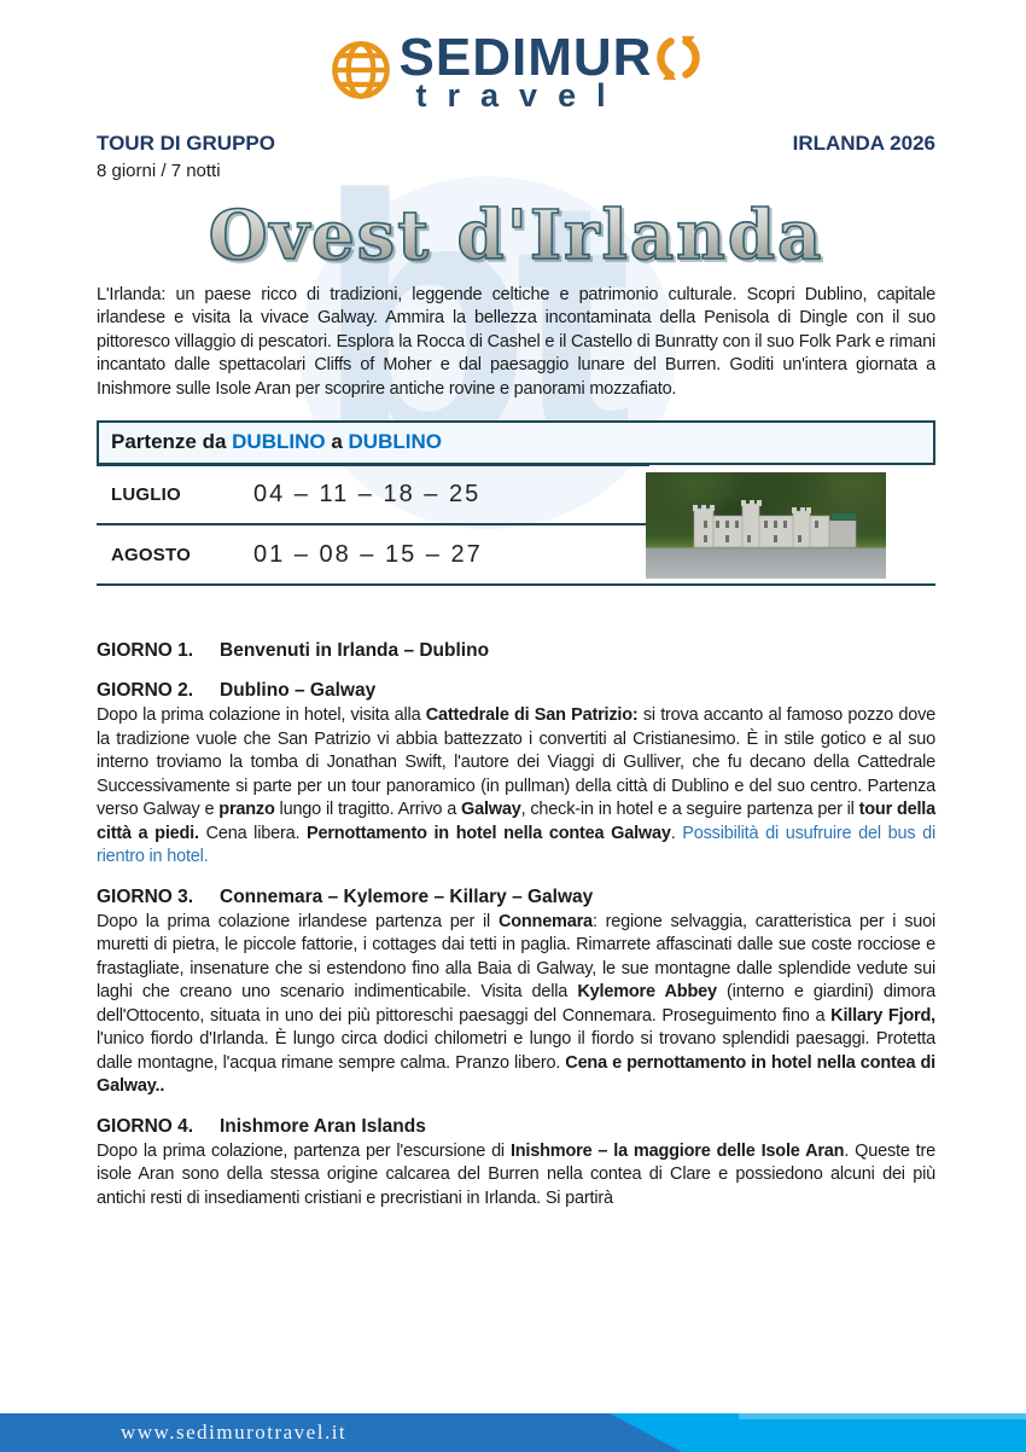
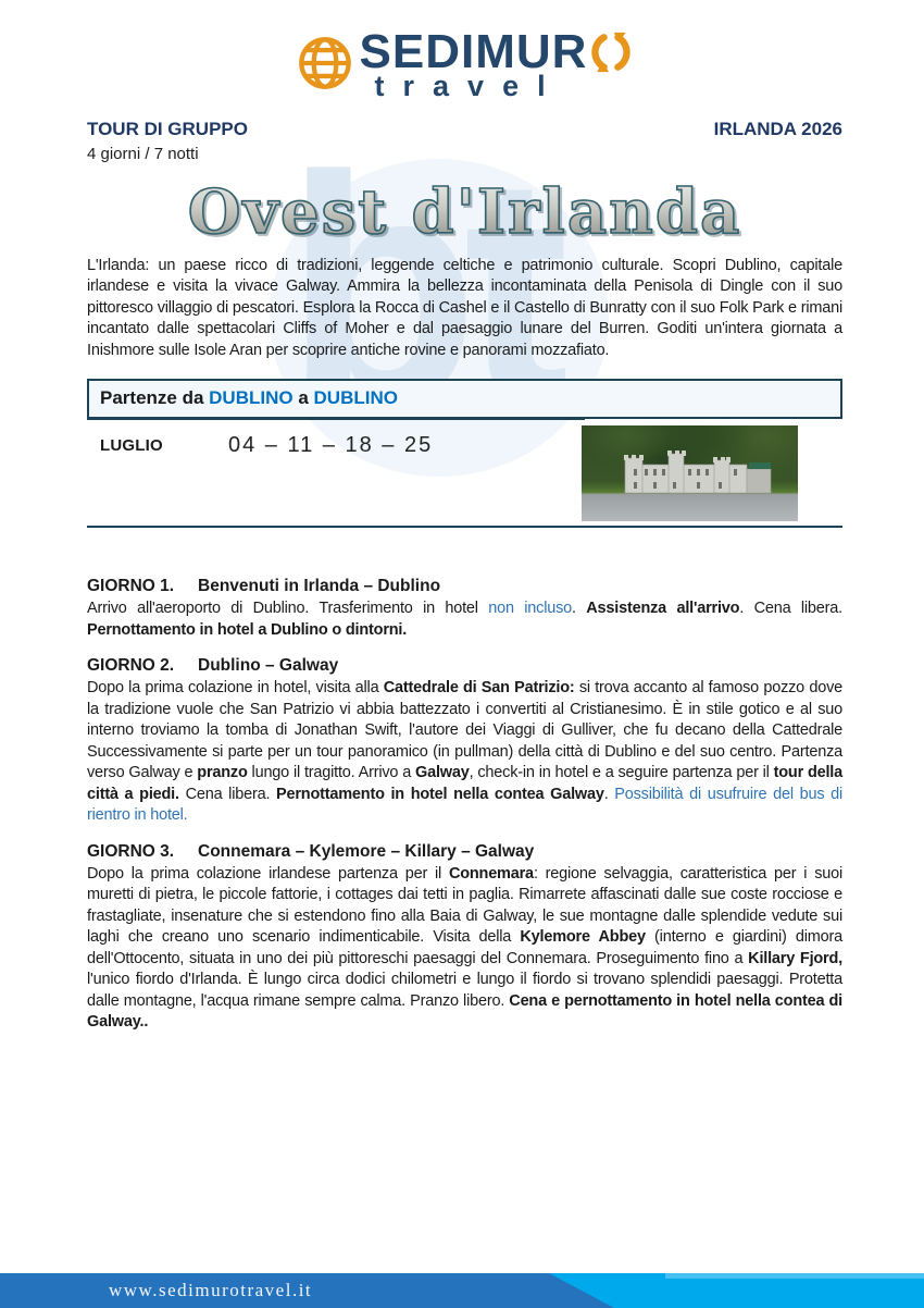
  bt
  SEDIMUR
  travel
  TOUR DI GRUPPO
- 8 giorni / 7 notti
+ 4 giorni / 7 notti
  IRLANDA 2026
  Ovest d'Irlanda
  L'Irlanda: un paese ricco di tradizioni, leggende celtiche e patrimonio culturale. Scopri Dublino, capitale irlandese e visita la vivace Galway. Ammira la bellezza incontaminata della Penisola di Dingle con il suo pittoresco villaggio di pescatori. Esplora la Rocca di Cashel e il Castello di Bunratty con il suo Folk Park e rimani incantato dalle spettacolari Cliffs of Moher e dal paesaggio lunare del Burren. Goditi un'intera giornata a Inishmore sulle Isole Aran per scoprire antiche rovine e panorami mozzafiato.
  Partenze da DUBLINO a DUBLINO
  LUGLIO
  04 – 11 – 18 – 25
- AGOSTO
- 01 – 08 – 15 – 27
  GIORNO 1.
  Benvenuti in Irlanda – Dublino
+ Arrivo all'aeroporto di Dublino. Trasferimento in hotel non incluso. Assistenza all'arrivo. Cena libera. Pernottamento in hotel a Dublino o dintorni.
  GIORNO 2.
  Dublino – Galway
  Dopo la prima colazione in hotel, visita alla Cattedrale di San Patrizio: si trova accanto al famoso pozzo dove la tradizione vuole che San Patrizio vi abbia battezzato i convertiti al Cristianesimo. È in stile gotico e al suo interno troviamo la tomba di Jonathan Swift, l'autore dei Viaggi di Gulliver, che fu decano della Cattedrale Successivamente si parte per un tour panoramico (in pullman) della città di Dublino e del suo centro. Partenza verso Galway e pranzo lungo il tragitto. Arrivo a Galway, check-in in hotel e a seguire partenza per il tour della città a piedi. Cena libera. Pernottamento in hotel nella contea Galway. Possibilità di usufruire del bus di rientro in hotel.
  GIORNO 3.
  Connemara – Kylemore – Killary – Galway
  Dopo la prima colazione irlandese partenza per il Connemara: regione selvaggia, caratteristica per i suoi muretti di pietra, le piccole fattorie, i cottages dai tetti in paglia. Rimarrete affascinati dalle sue coste rocciose e frastagliate, insenature che si estendono fino alla Baia di Galway, le sue montagne dalle splendide vedute sui laghi che creano uno scenario indimenticabile. Visita della Kylemore Abbey (interno e giardini) dimora dell'Ottocento, situata in uno dei più pittoreschi paesaggi del Connemara. Proseguimento fino a Killary Fjord, l'unico fiordo d'Irlanda. È lungo circa dodici chilometri e lungo il fiordo si trovano splendidi paesaggi. Protetta dalle montagne, l'acqua rimane sempre calma. Pranzo libero. Cena e pernottamento in hotel nella contea di Galway..
- GIORNO 4.
- Inishmore Aran Islands
- Dopo la prima colazione, partenza per l'escursione di Inishmore – la maggiore delle Isole Aran. Queste tre isole Aran sono della stessa origine calcarea del Burren nella contea di Clare e possiedono alcuni dei più antichi resti di insediamenti cristiani e precristiani in Irlanda. Si partirà
  www.sedimurotravel.it
